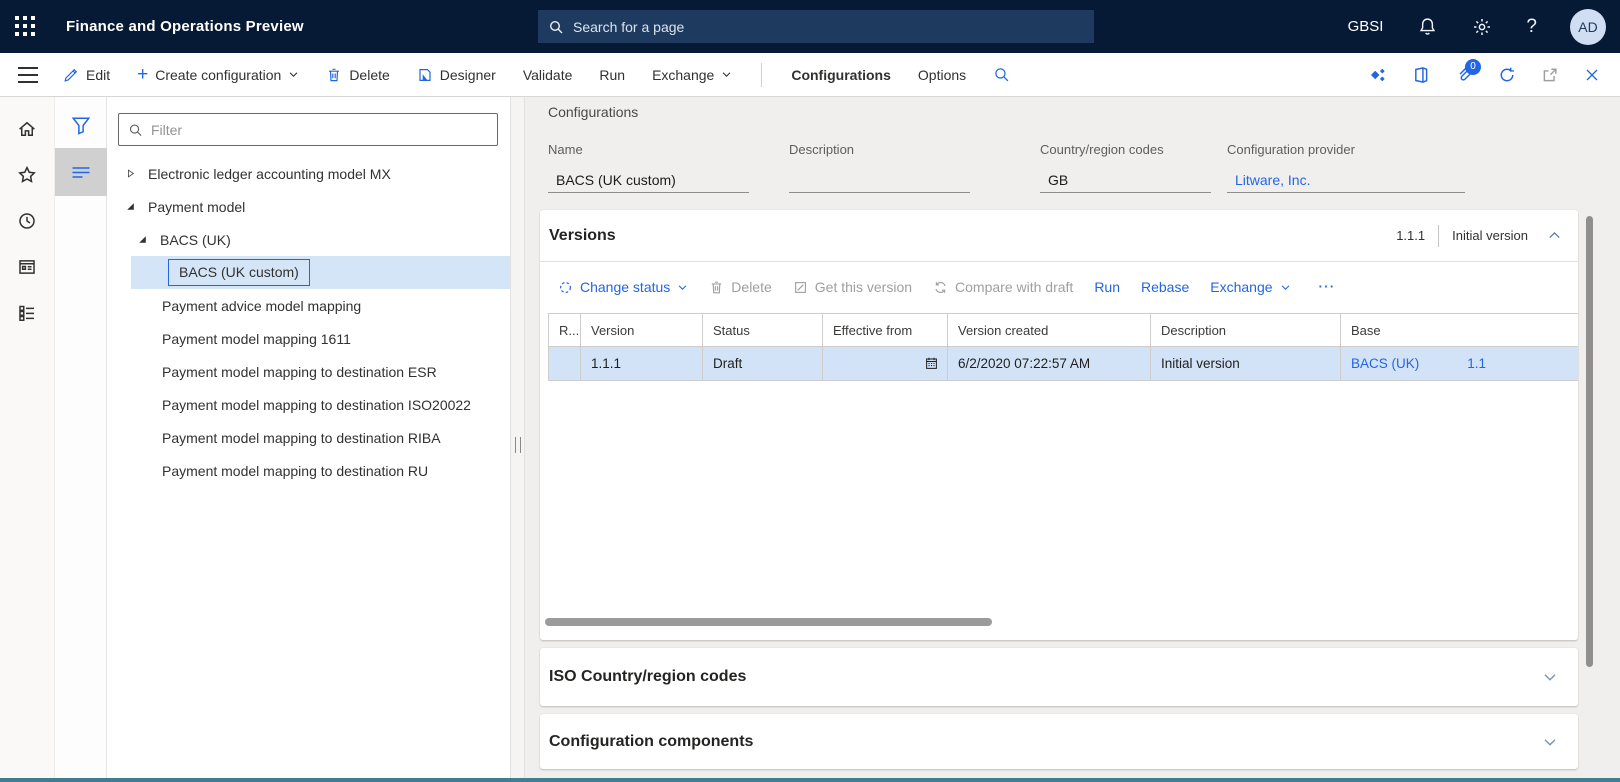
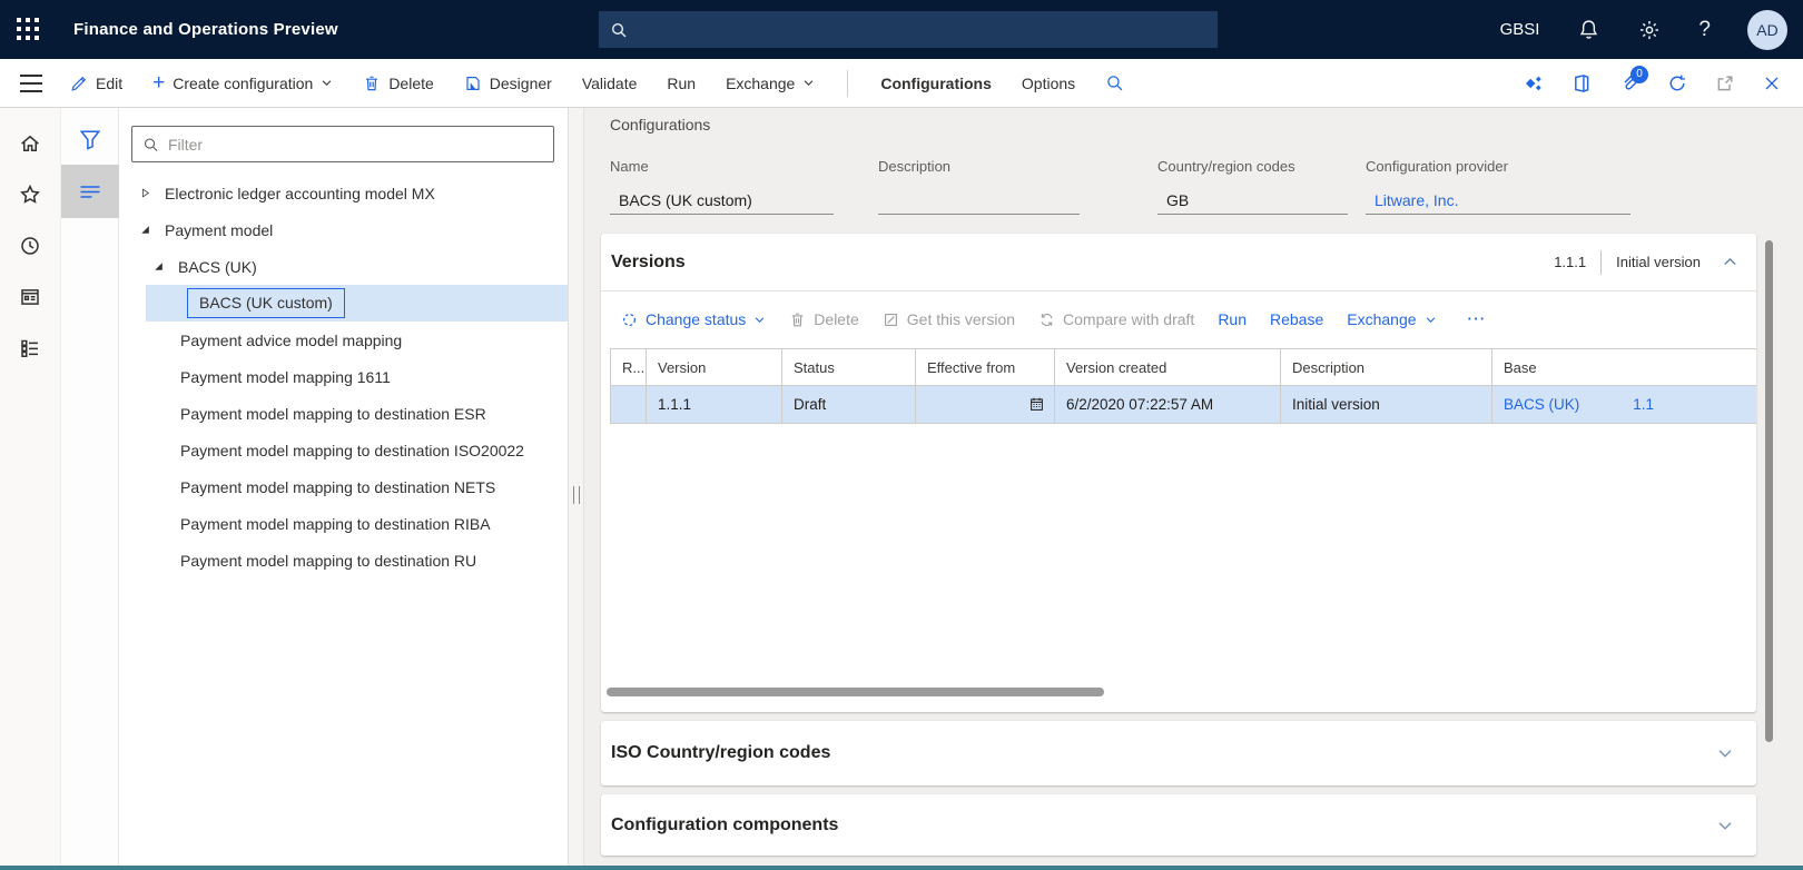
  Finance and Operations Preview
- Search for a page
  GBSI
  ?
  AD
  Edit
  +
  Create configuration
  Delete
  Designer
  Validate
  Run
  Exchange
  Configurations
  Options
  0
  Filter
  Electronic ledger accounting model MX
  Payment model
  BACS (UK)
  BACS (UK custom)
  Payment advice model mapping
  Payment model mapping 1611
  Payment model mapping to destination ESR
  Payment model mapping to destination ISO20022
+ Payment model mapping to destination NETS
  Payment model mapping to destination RIBA
  Payment model mapping to destination RU
  Configurations
  Name
  BACS (UK custom)
  Description
  Country/region codes
  GB
  Configuration provider
  Litware, Inc.
  Versions
  1.1.1
  Initial version
  Change status
  Delete
  Get this version
  Compare with draft
  Run
  Rebase
  Exchange
  ⋯
  R...
  Version
  Status
  Effective from
  Version created
  Description
  Base
  1.1.1
  Draft
  6/2/2020 07:22:57 AM
  Initial version
  BACS (UK)
  1.1
  ISO Country/region codes
  Configuration components
